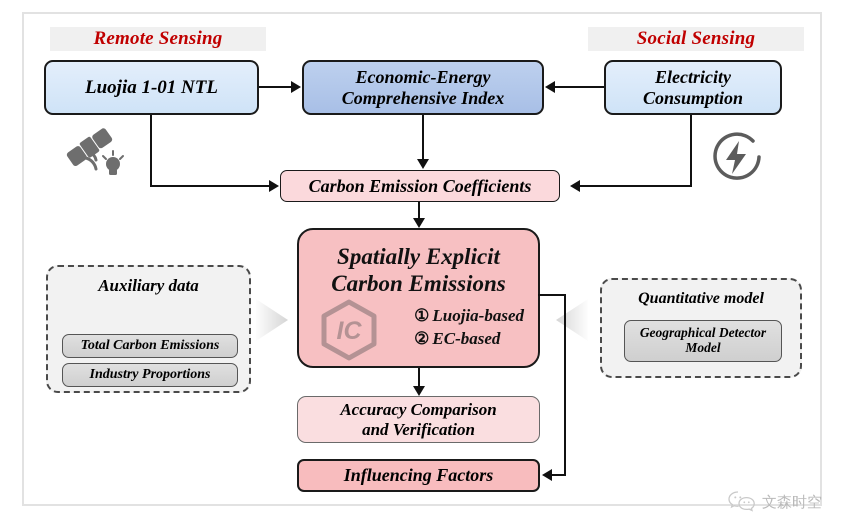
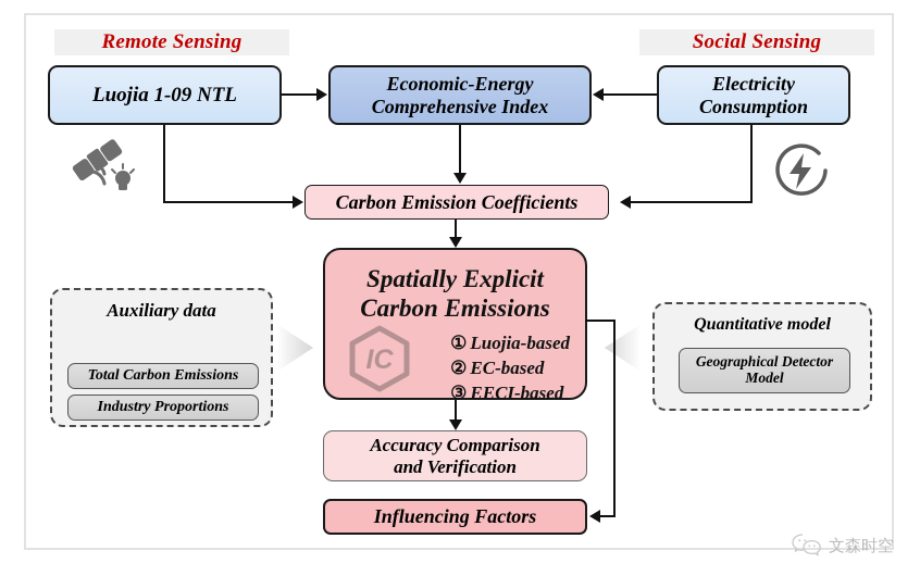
  Remote Sensing
  Social Sensing
- Luojia 1-01 NTL
+ Luojia 1-09 NTL
  Economic-Energy
  Comprehensive Index
  Electricity
  Consumption
  Carbon Emission Coefficients
  Spatially Explicit
  Carbon Emissions
  IC
  ① Luojia-based
  ② EC-based
+ ③ EECI-based
  Auxiliary data
  Total Carbon Emissions
  Industry Proportions
  Quantitative model
  Geographical Detector
  Model
  Accuracy Comparison
  and Verification
  Influencing Factors
  文森时空
